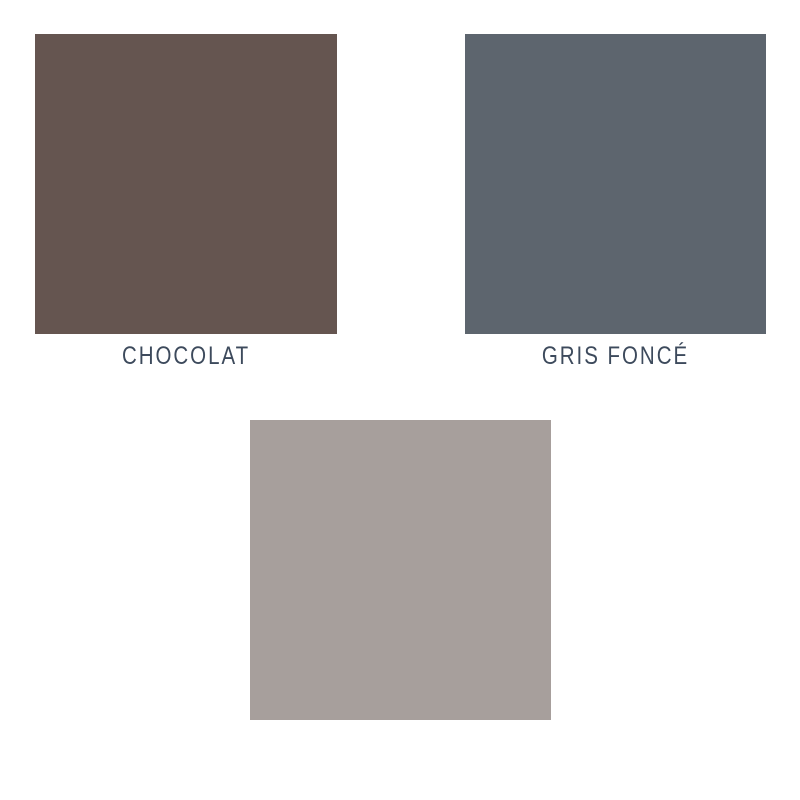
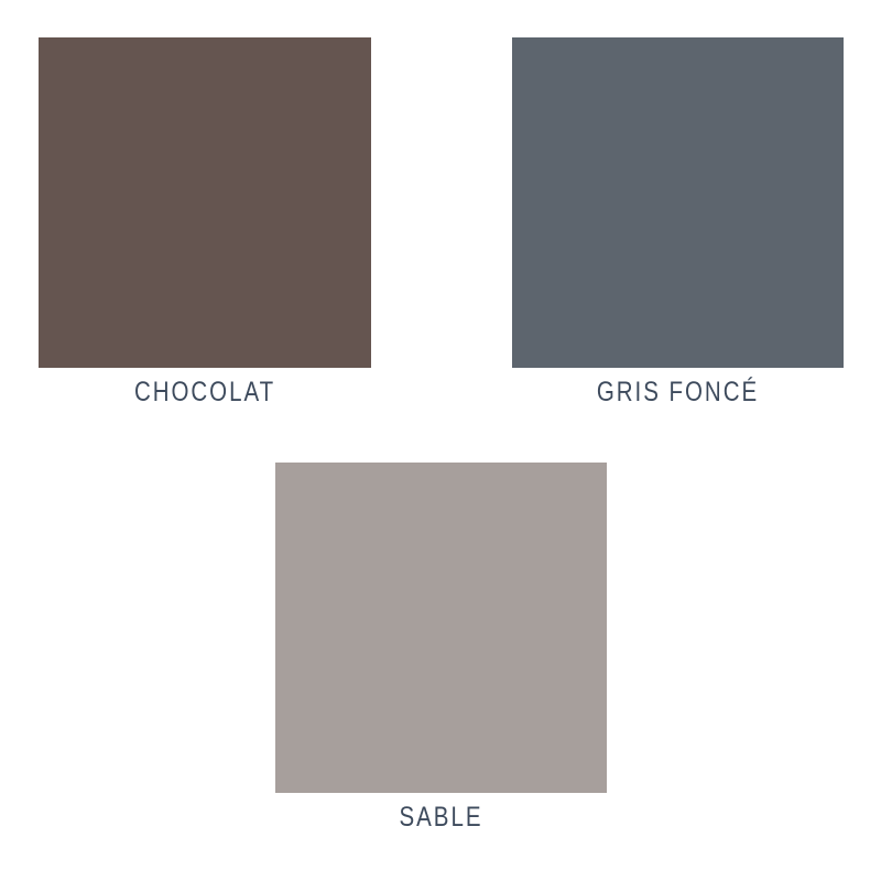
  CHOCOLAT
  GRIS FONCÉ
+ SABLE
